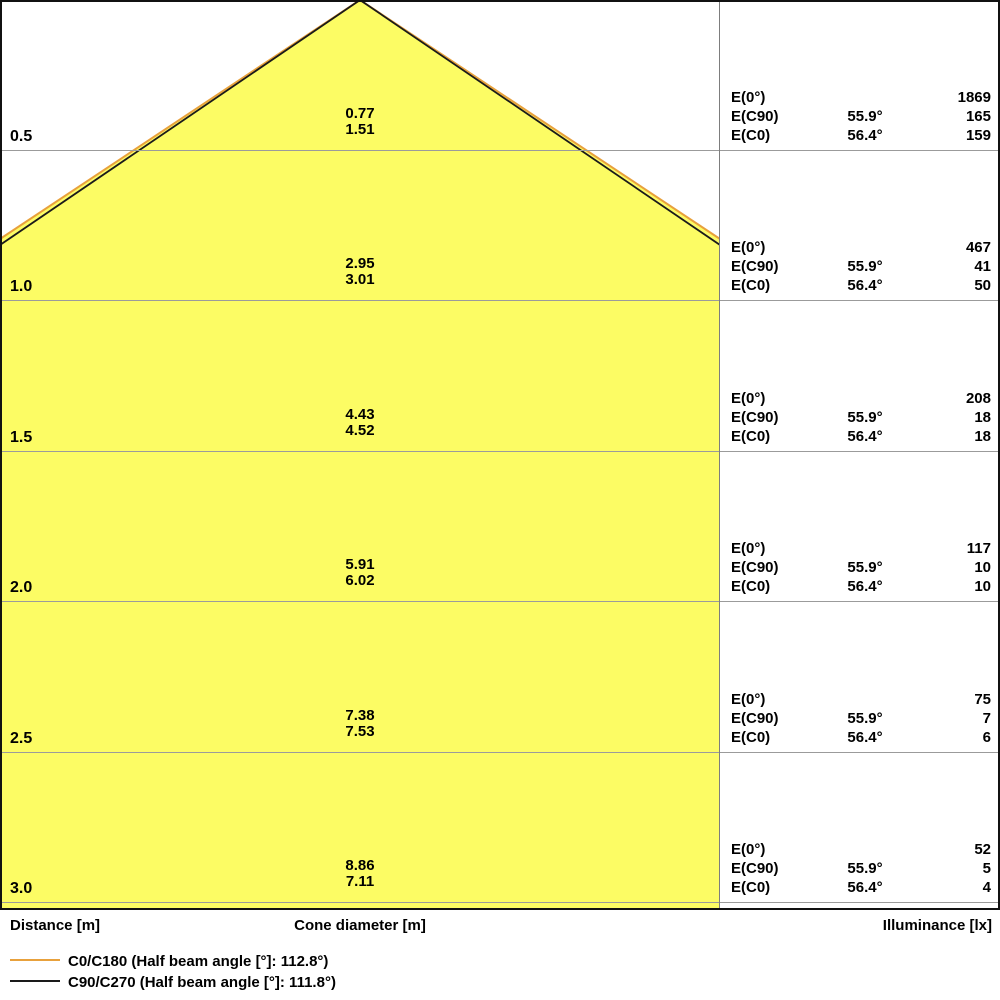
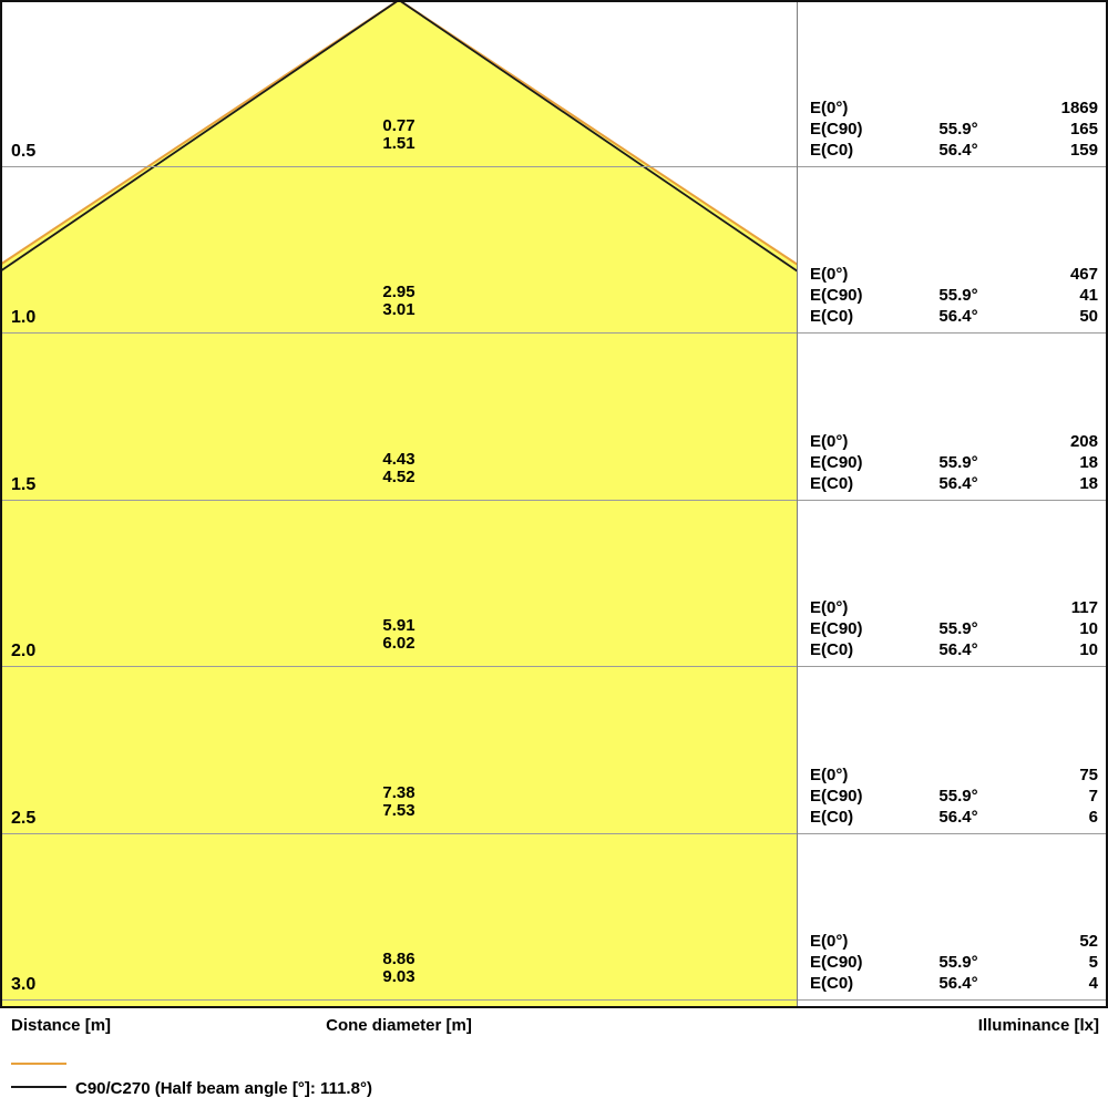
  0.5
  0.77
  1.51
  E(0°)
  1869
  E(C90)
  55.9°
  165
  E(C0)
  56.4°
  159
  1.0
  2.95
  3.01
  E(0°)
  467
  E(C90)
  55.9°
  41
  E(C0)
  56.4°
  50
  1.5
  4.43
  4.52
  E(0°)
  208
  E(C90)
  55.9°
  18
  E(C0)
  56.4°
  18
  2.0
  5.91
  6.02
  E(0°)
  117
  E(C90)
  55.9°
  10
  E(C0)
  56.4°
  10
  2.5
  7.38
  7.53
  E(0°)
  75
  E(C90)
  55.9°
  7
  E(C0)
  56.4°
  6
  3.0
  8.86
- 7.11
+ 9.03
  E(0°)
  52
  E(C90)
  55.9°
  5
  E(C0)
  56.4°
  4
  Distance [m]
  Cone diameter [m]
  Illuminance [lx]
- C0/C180 (Half beam angle [°]: 112.8°)
  C90/C270 (Half beam angle [°]: 111.8°)
